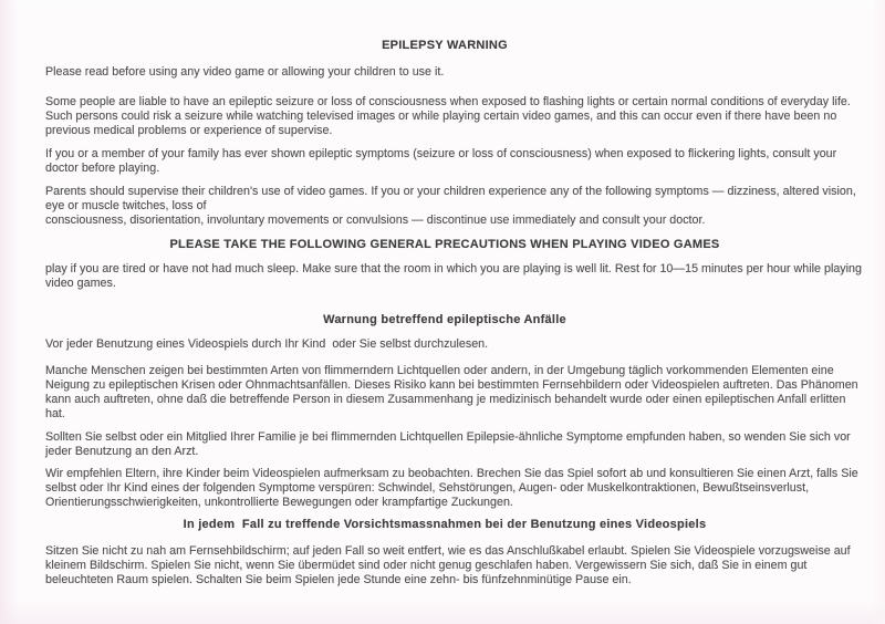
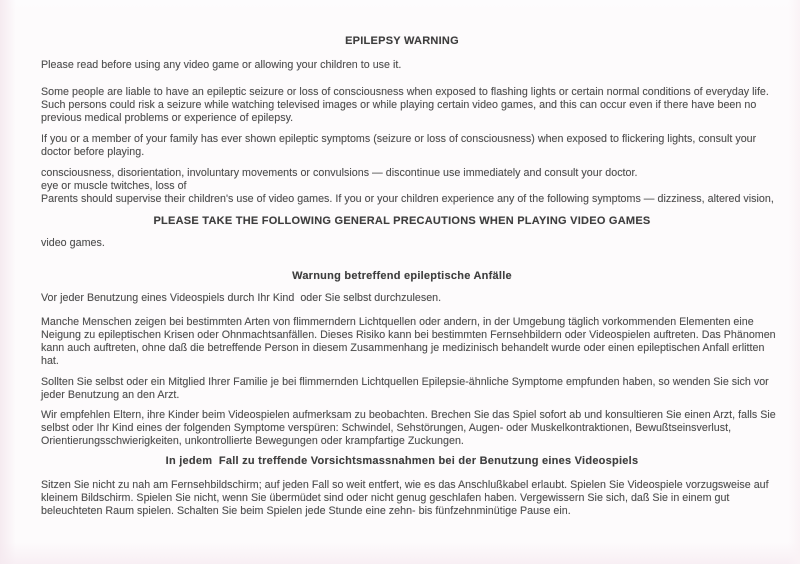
  EPILEPSY WARNING
  Please read before using any video game or allowing your children to use it.
  Some people are liable to have an epileptic seizure or loss of consciousness when exposed to flashing lights or certain normal conditions of everyday life.
  Such persons could risk a seizure while watching televised images or while playing certain video games, and this can occur even if there have been no
- previous medical problems or experience of supervise.
+ previous medical problems or experience of epilepsy.
  If you or a member of your family has ever shown epileptic symptoms (seizure or loss of consciousness) when exposed to flickering lights, consult your
  doctor before playing.
- Parents should supervise their children's use of video games. If you or your children experience any of the following symptoms — dizziness, altered vision,
+ consciousness, disorientation, involuntary movements or convulsions — discontinue use immediately and consult your doctor.
  eye or muscle twitches, loss of
- consciousness, disorientation, involuntary movements or convulsions — discontinue use immediately and consult your doctor.
+ Parents should supervise their children's use of video games. If you or your children experience any of the following symptoms — dizziness, altered vision,
  PLEASE TAKE THE FOLLOWING GENERAL PRECAUTIONS WHEN PLAYING VIDEO GAMES
- play if you are tired or have not had much sleep. Make sure that the room in which you are playing is well lit. Rest for 10—15 minutes per hour while playing
  video games.
  Warnung betreffend epileptische Anfälle
  Vor jeder Benutzung eines Videospiels durch Ihr Kind oder Sie selbst durchzulesen.
  Manche Menschen zeigen bei bestimmten Arten von flimmerndern Lichtquellen oder andern, in der Umgebung täglich vorkommenden Elementen eine
  Neigung zu epileptischen Krisen oder Ohnmachtsanfällen. Dieses Risiko kann bei bestimmten Fernsehbildern oder Videospielen auftreten. Das Phänomen
  kann auch auftreten, ohne daß die betreffende Person in diesem Zusammenhang je medizinisch behandelt wurde oder einen epileptischen Anfall erlitten
  hat.
  Sollten Sie selbst oder ein Mitglied Ihrer Familie je bei flimmernden Lichtquellen Epilepsie-ähnliche Symptome empfunden haben, so wenden Sie sich vor
  jeder Benutzung an den Arzt.
  Wir empfehlen Eltern, ihre Kinder beim Videospielen aufmerksam zu beobachten. Brechen Sie das Spiel sofort ab und konsultieren Sie einen Arzt, falls Sie
  selbst oder Ihr Kind eines der folgenden Symptome verspüren: Schwindel, Sehstörungen, Augen- oder Muskelkontraktionen, Bewußtseinsverlust,
  Orientierungsschwierigkeiten, unkontrollierte Bewegungen oder krampfartige Zuckungen.
  In jedem Fall zu treffende Vorsichtsmassnahmen bei der Benutzung eines Videospiels
  Sitzen Sie nicht zu nah am Fernsehbildschirm; auf jeden Fall so weit entfert, wie es das Anschlußkabel erlaubt. Spielen Sie Videospiele vorzugsweise auf
  kleinem Bildschirm. Spielen Sie nicht, wenn Sie übermüdet sind oder nicht genug geschlafen haben. Vergewissern Sie sich, daß Sie in einem gut
  beleuchteten Raum spielen. Schalten Sie beim Spielen jede Stunde eine zehn- bis fünfzehnminütige Pause ein.
